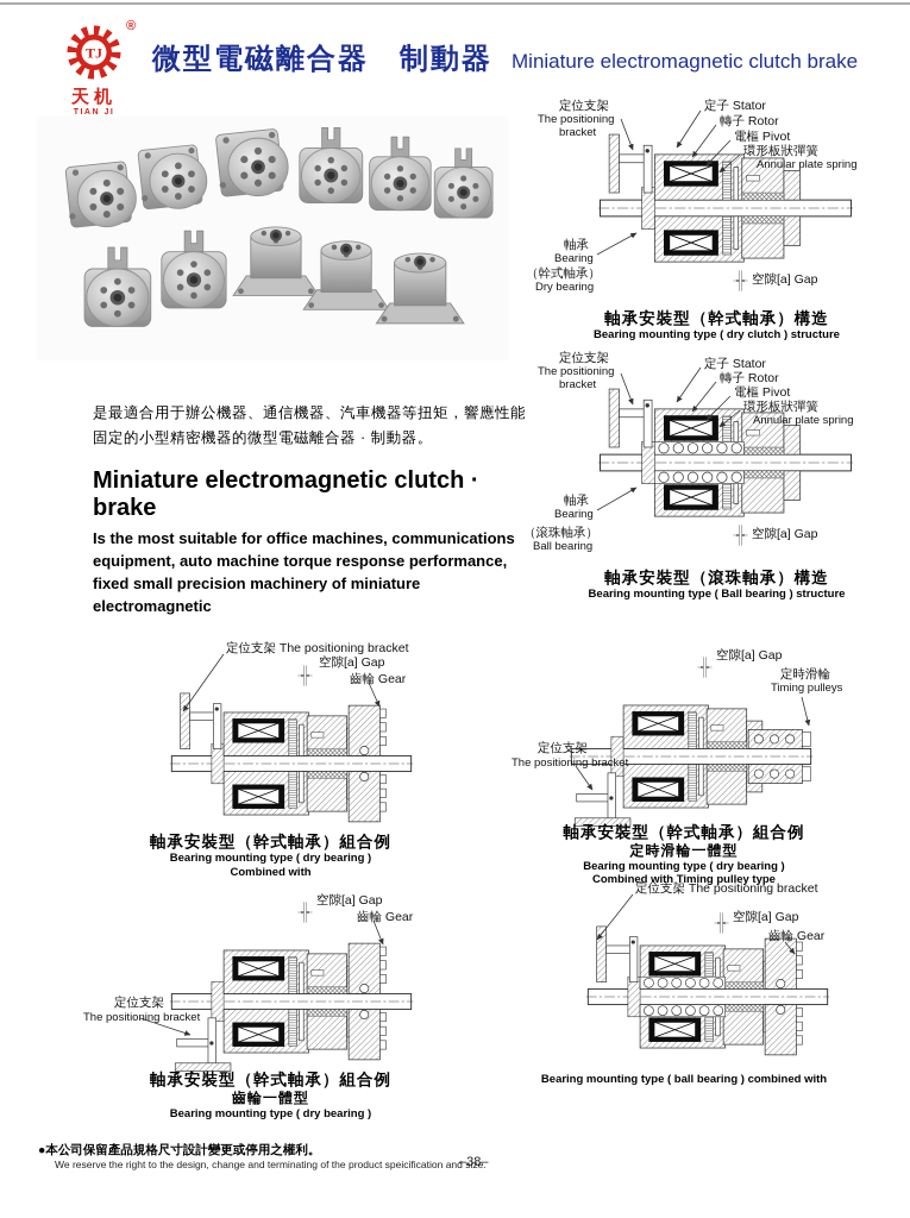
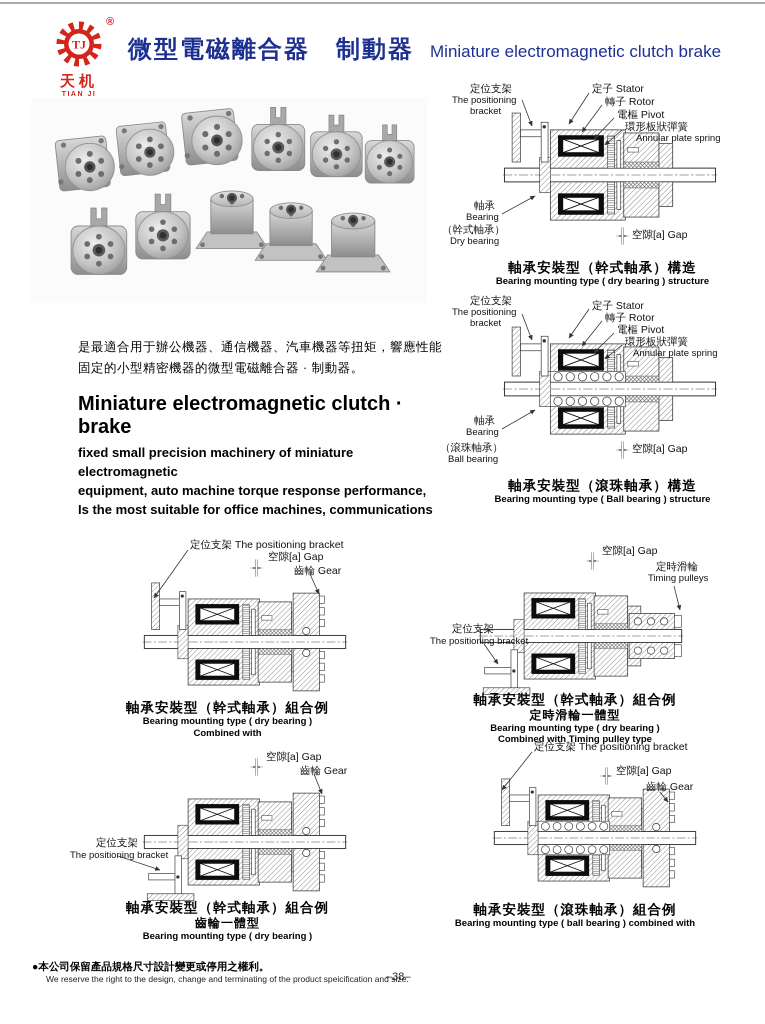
  TJ
  ®
  天机
  微型電磁離合器 制動器
  Miniature electromagnetic clutch brake
  是最適合用于辦公機器、通信機器、汽車機器等扭矩，響應性能
  固定的小型精密機器的微型電磁離合器 · 制動器。
  Miniature electromagnetic clutch · brake
- Is the most suitable for office machines, communications
+ fixed small precision machinery of miniature electromagnetic
  equipment, auto machine torque response performance,
- fixed small precision machinery of miniature electromagnetic
+ Is the most suitable for office machines, communications
  定位支架
  The positioning
  bracket
  定子 Stator
  轉子 Rotor
  電樞 Pivot
  環形板狀彈簧
  Annular plate spring
  軸承
  Bearing
  （幹式軸承）
  Dry bearing
  空隙[a] Gap
  軸承安裝型（幹式軸承）構造
- Bearing mounting type ( dry clutch ) structure
+ Bearing mounting type ( dry bearing ) structure
  定位支架
  The positioning
  bracket
  定子 Stator
  轉子 Rotor
  電樞 Pivot
  環形板狀彈簧
  Annular plate spring
  軸承
  Bearing
  （滾珠軸承）
  Ball bearing
  空隙[a] Gap
  軸承安裝型（滾珠軸承）構造
  Bearing mounting type ( Ball bearing ) structure
  定位支架 The positioning bracket
  空隙[a] Gap
  齒輪 Gear
  軸承安裝型（幹式軸承）組合例
  Bearing mounting type ( dry bearing )
  Combined with
  空隙[a] Gap
  定時滑輪
  Timing pulleys
  定位支架
  The positioning bracket
  軸承安裝型（幹式軸承）組合例
  定時滑輪一體型
  Bearing mounting type ( dry bearing )
  Combined with Timing pulley type
  空隙[a] Gap
  齒輪 Gear
  定位支架
  The positioning bracket
  軸承安裝型（幹式軸承）組合例
  齒輪一體型
  Bearing mounting type ( dry bearing )
  定位支架 The positioning bracket
  空隙[a] Gap
  齒輪 Gear
+ 軸承安裝型（滾珠軸承）組合例
  Bearing mounting type ( ball bearing ) combined with
  ●本公司保留產品規格尺寸設計變更或停用之權利。
  We reserve the right to the design, change and terminating of the product speicification and size.
  –38–
